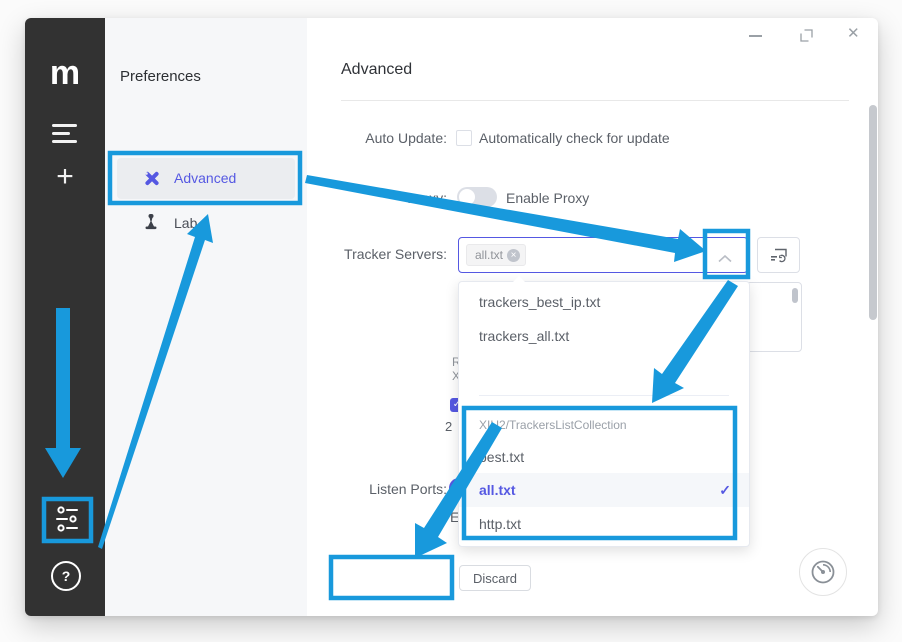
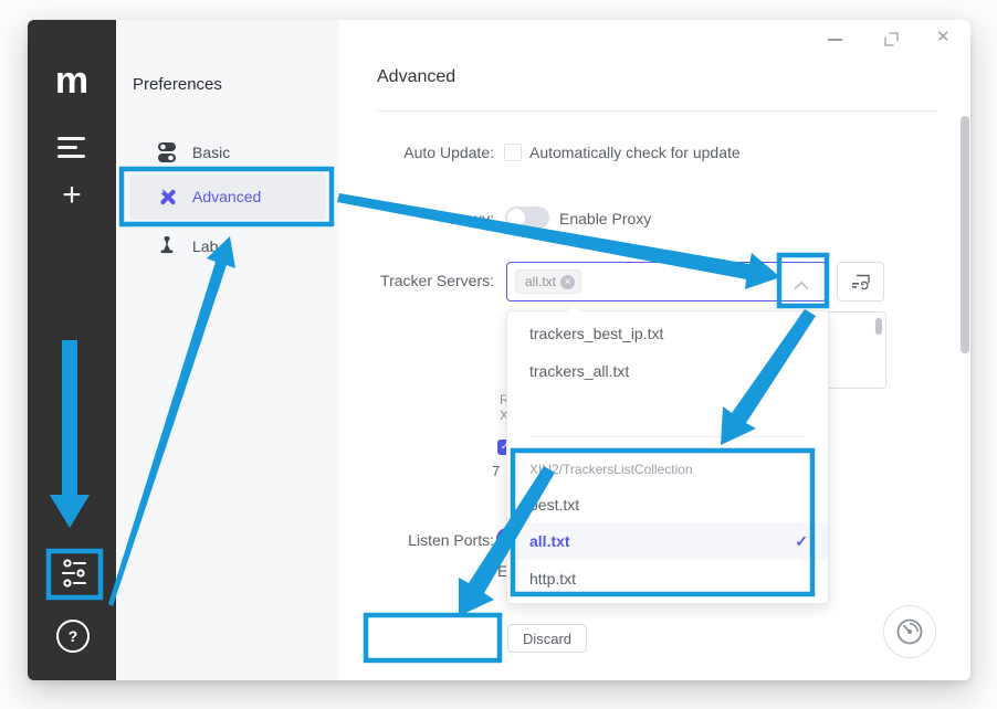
  m
  +
  ?
  Preferences
+ Basic
  Advanced
  Lab
  ✕
  Advanced
  Auto Update:
  Automatically check for update
  Enable Proxy
  Tracker Servers:
  all.txt
  ×
  R
  X
  ✓
- 2
+ 7
  Listen Ports:
  E
  trackers_best_ip.txt
  trackers_all.txt
  XI2/TrackersListCollection
  est.txt
  all.txt
  ✓
  http.txt
  Discard
